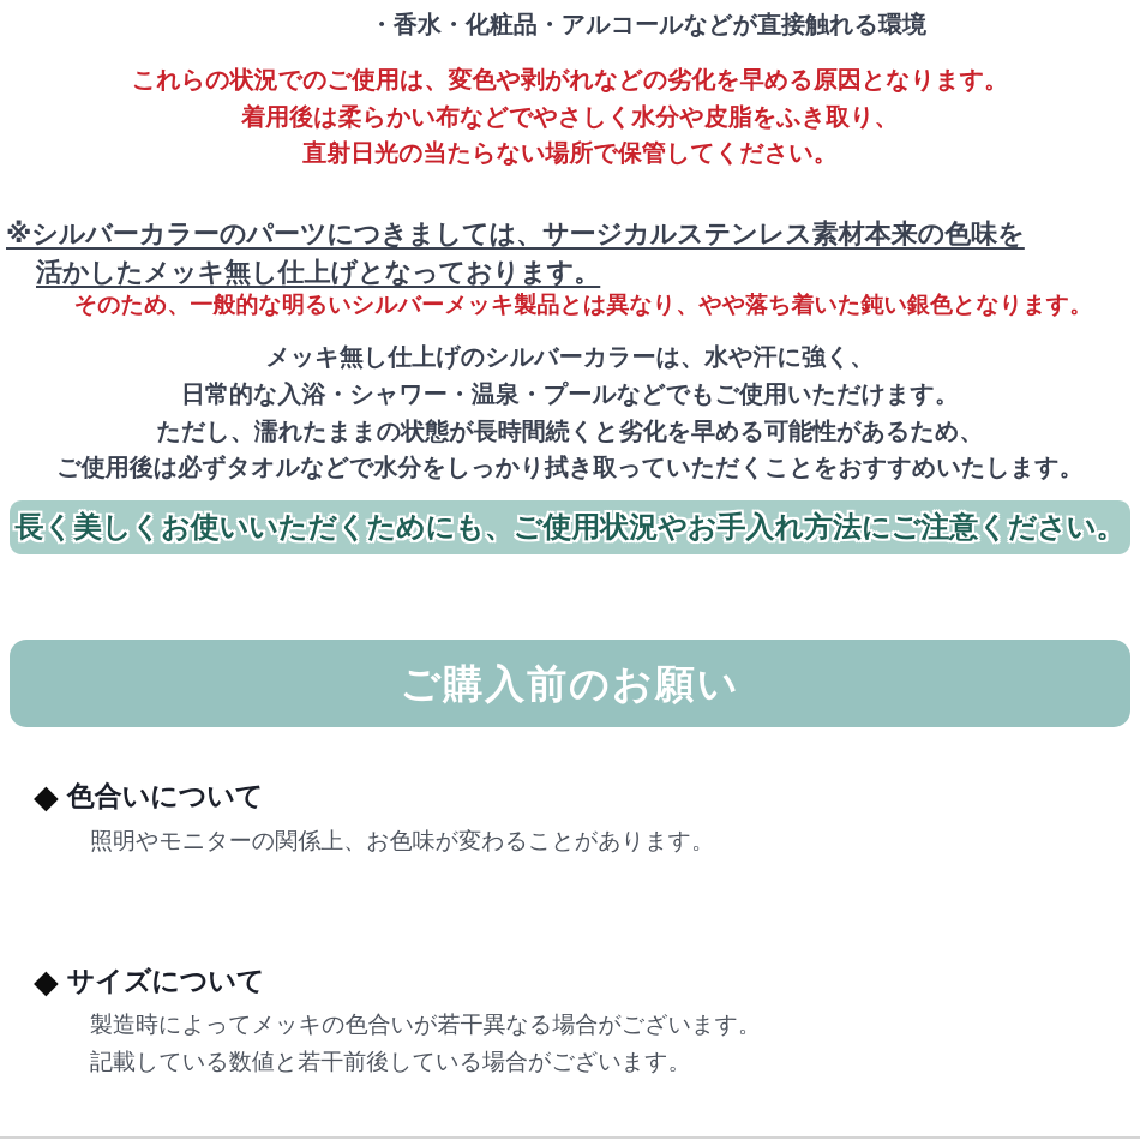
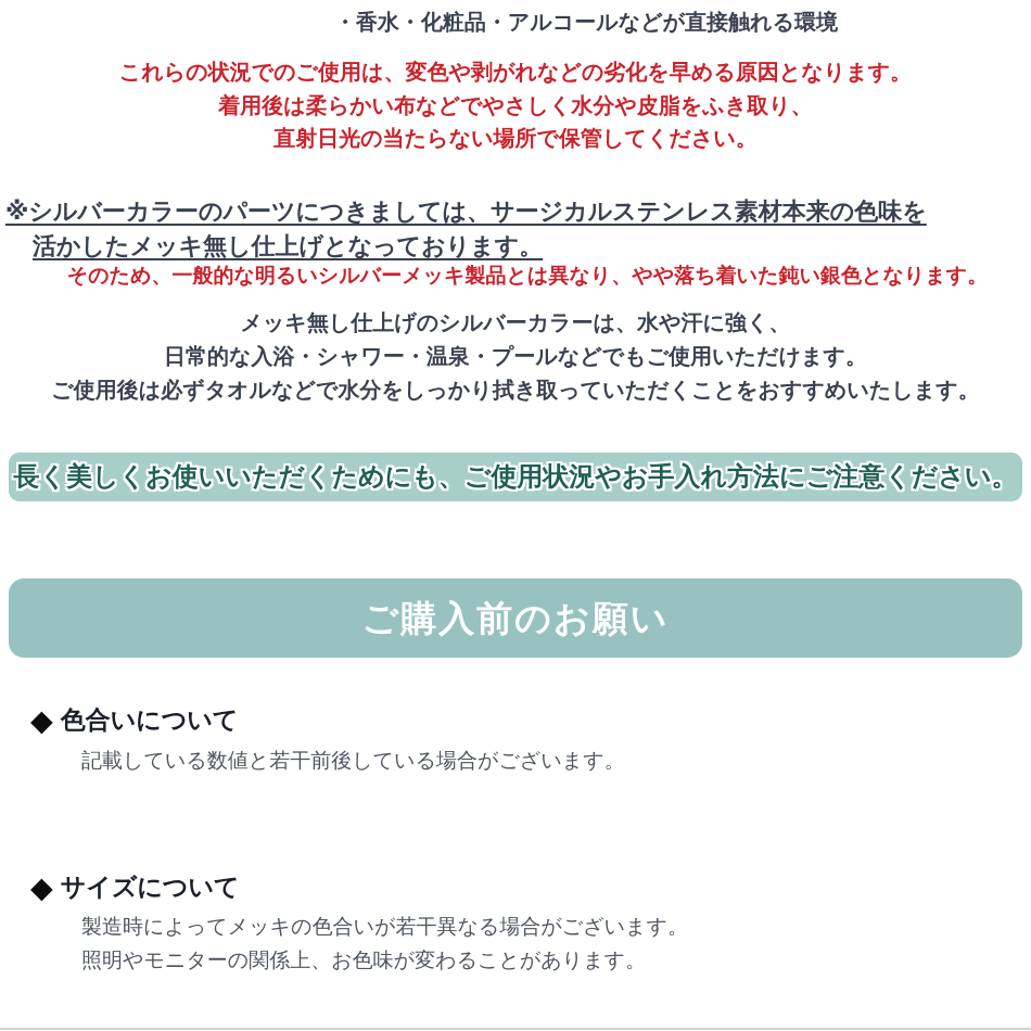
  ・香水・化粧品・アルコールなどが直接触れる環境
  これらの状況でのご使用は、変色や剥がれなどの劣化を早める原因となります。
  着用後は柔らかい布などでやさしく水分や皮脂をふき取り、
  直射日光の当たらない場所で保管してください。
  ※シルバーカラーのパーツにつきましては、サージカルステンレス素材本来の色味を
  活かしたメッキ無し仕上げとなっております。
  そのため、一般的な明るいシルバーメッキ製品とは異なり、やや落ち着いた鈍い銀色となります。
  メッキ無し仕上げのシルバーカラーは、水や汗に強く、
  日常的な入浴・シャワー・温泉・プールなどでもご使用いただけます。
- ただし、濡れたままの状態が長時間続くと劣化を早める可能性があるため、
  ご使用後は必ずタオルなどで水分をしっかり拭き取っていただくことをおすすめいたします。
  長く美しくお使いいただくためにも、ご使用状況やお手入れ方法にご注意ください。
  ご購入前のお願い
  ◆ 色合いについて
- 照明やモニターの関係上、お色味が変わることがあります。
+ 記載している数値と若干前後している場合がございます。
  ◆ サイズについて
  製造時によってメッキの色合いが若干異なる場合がございます。
- 記載している数値と若干前後している場合がございます。
+ 照明やモニターの関係上、お色味が変わることがあります。
